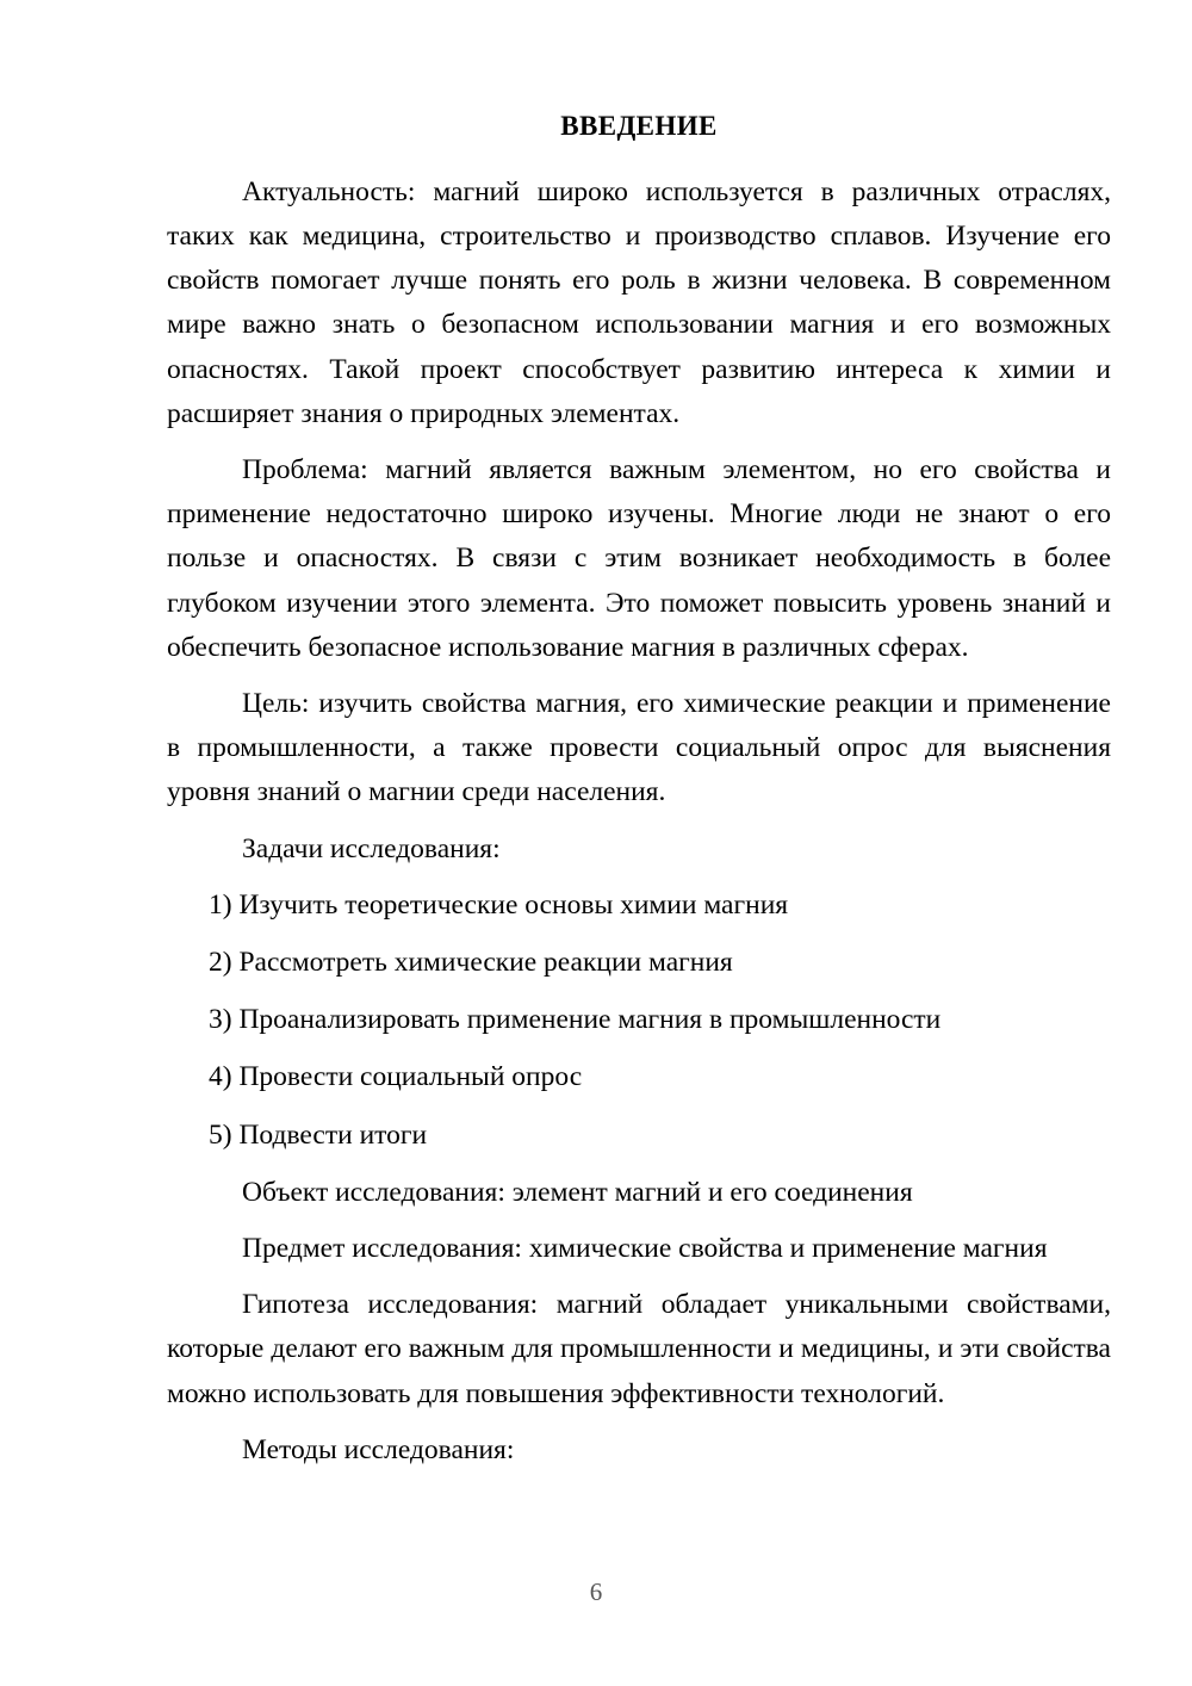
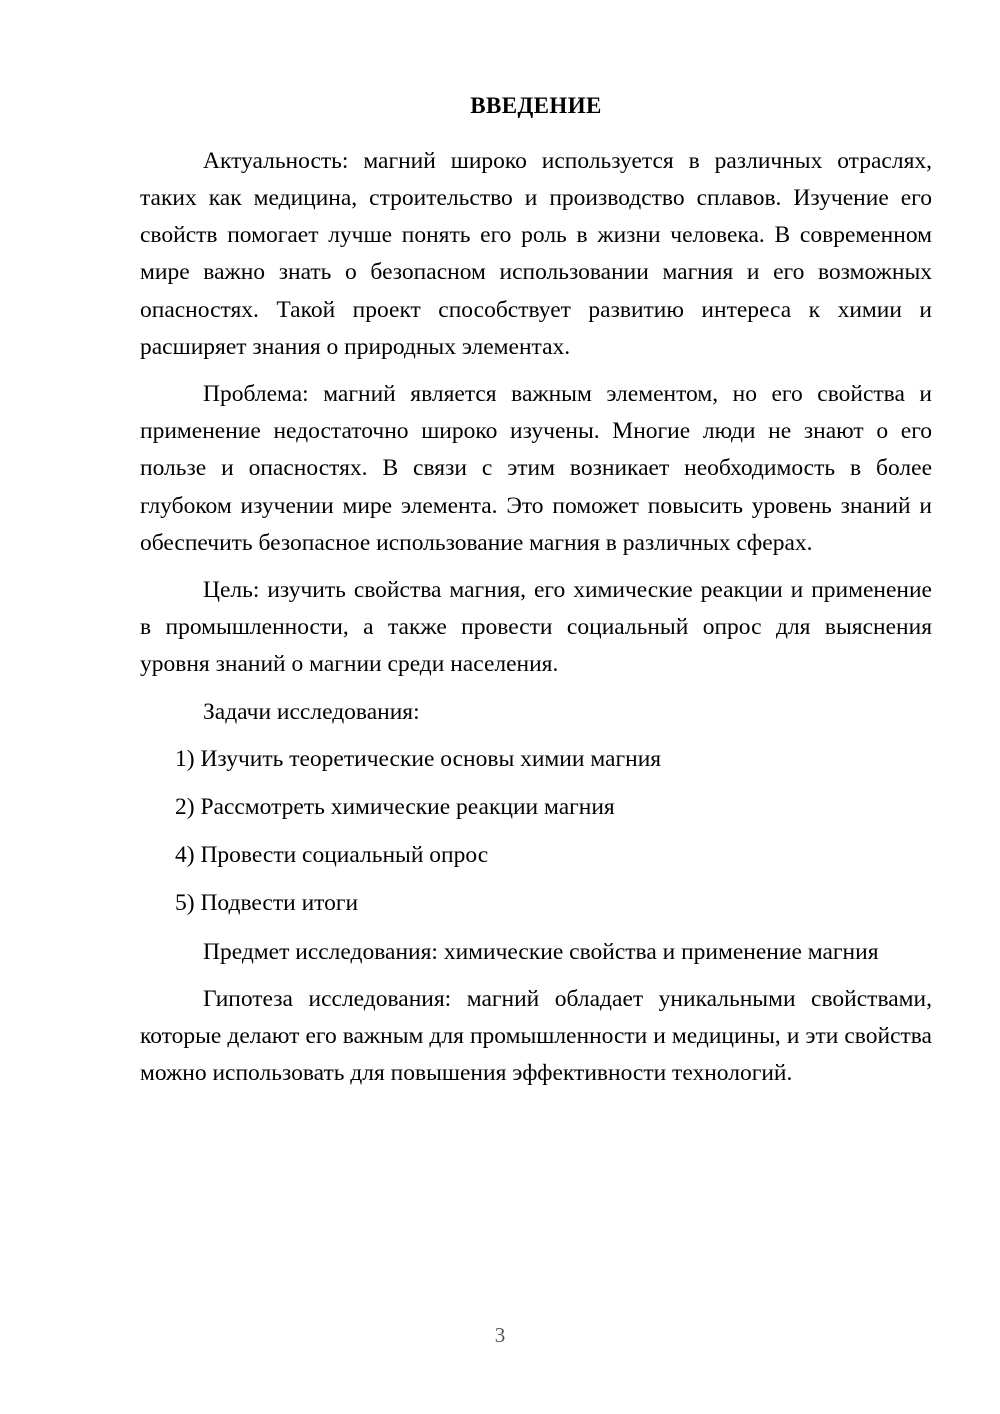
  ВВЕДЕНИЕ
  Актуальность: магний широко используется в различных отраслях, таких как медицина, строительство и производство сплавов. Изучение его свойств помогает лучше понять его роль в жизни человека. В современном мире важно знать о безопасном использовании магния и его возможных опасностях. Такой проект способствует развитию интереса к химии и расширяет знания о природных элементах.
- Проблема: магний является важным элементом, но его свойства и применение недостаточно широко изучены. Многие люди не знают о его пользе и опасностях. В связи с этим возникает необходимость в более глубоком изучении этого элемента. Это поможет повысить уровень знаний и обеспечить безопасное использование магния в различных сферах.
+ Проблема: магний является важным элементом, но его свойства и применение недостаточно широко изучены. Многие люди не знают о его пользе и опасностях. В связи с этим возникает необходимость в более глубоком изучении мире элемента. Это поможет повысить уровень знаний и обеспечить безопасное использование магния в различных сферах.
  Цель: изучить свойства магния, его химические реакции и применение в промышленности, а также провести социальный опрос для выяснения уровня знаний о магнии среди населения.
  Задачи исследования:
  1) Изучить теоретические основы химии магния
  2) Рассмотреть химические реакции магния
- 3) Проанализировать применение магния в промышленности
  4) Провести социальный опрос
  5) Подвести итоги
- Объект исследования: элемент магний и его соединения
  Предмет исследования: химические свойства и применение магния
  Гипотеза исследования: магний обладает уникальными свойствами, которые делают его важным для промышленности и медицины, и эти свойства можно использовать для повышения эффективности технологий.
- Методы исследования:
- 6
+ 3
